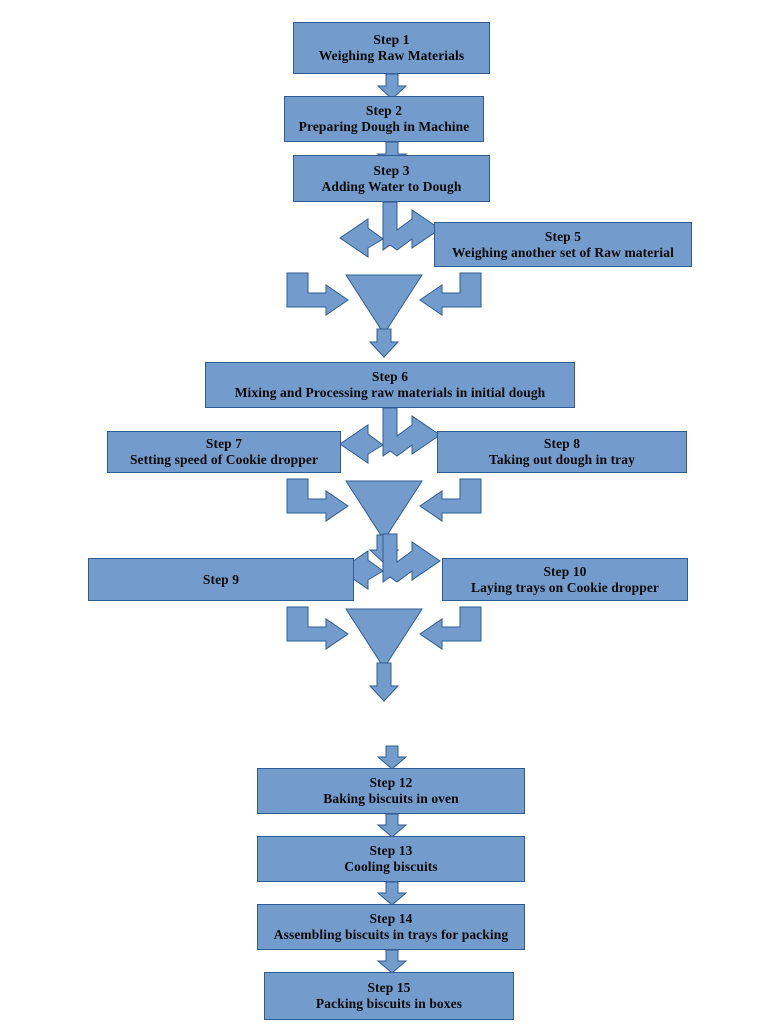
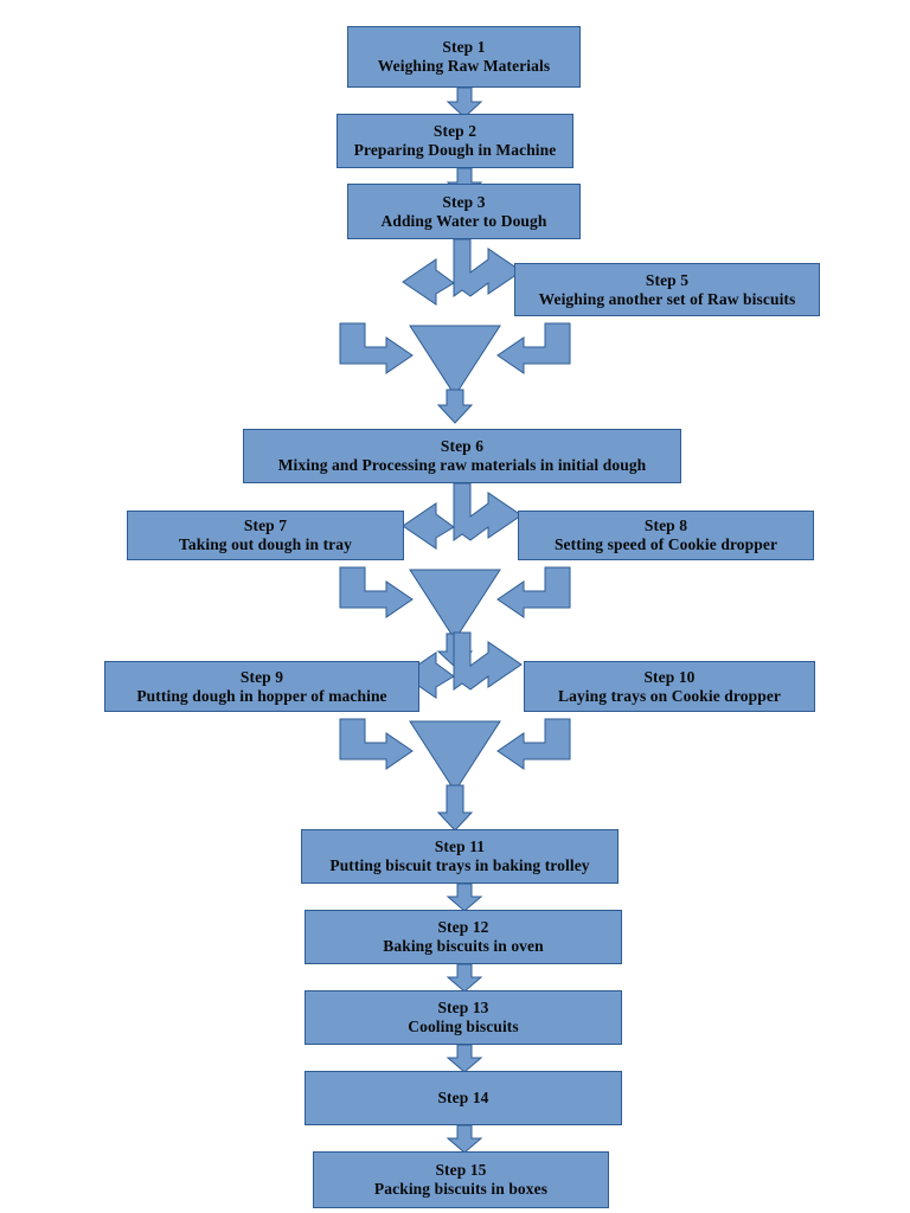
  Step 1
  Weighing Raw Materials
  Step 2
  Preparing Dough in Machine
  Step 3
  Adding Water to Dough
  Step 5
- Weighing another set of Raw material
+ Weighing another set of Raw biscuits
  Step 6
  Mixing and Processing raw materials in initial dough
  Step 7
- Setting speed of Cookie dropper
+ Taking out dough in tray
  Step 8
- Taking out dough in tray
+ Setting speed of Cookie dropper
  Step 9
+ Putting dough in hopper of machine
  Step 10
  Laying trays on Cookie dropper
+ Step 11
+ Putting biscuit trays in baking trolley
  Step 12
  Baking biscuits in oven
  Step 13
  Cooling biscuits
  Step 14
- Assembling biscuits in trays for packing
  Step 15
  Packing biscuits in boxes
